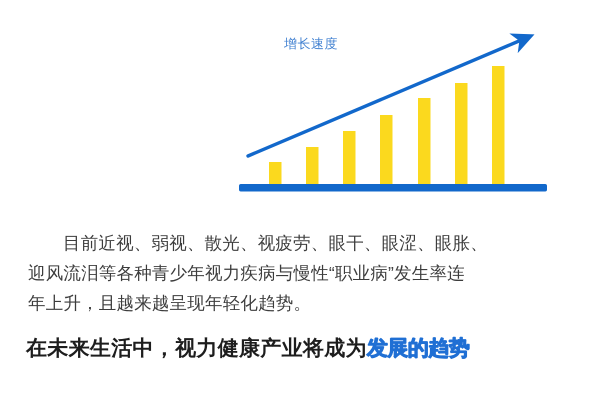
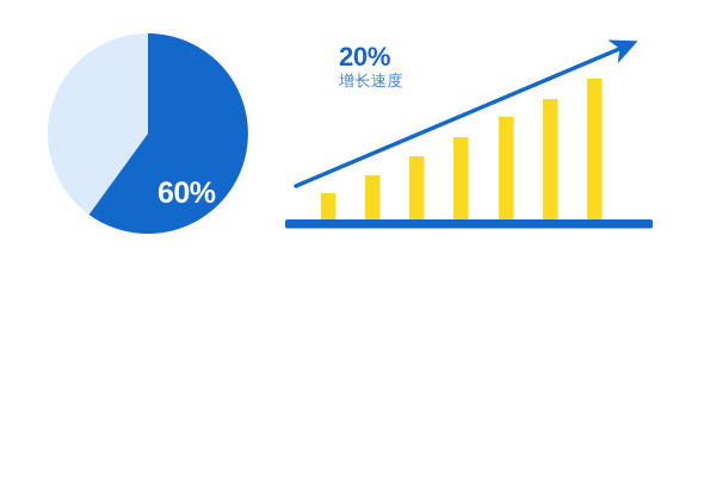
+ 60%
+ 20%
  增长速度
- 目前近视、弱视、散光、视疲劳、眼干、眼涩、眼胀、
- 迎风流泪等各种青少年视力疾病与慢性“职业病”发生率连
- 年上升，且越来越呈现年轻化趋势。
- 在未来生活中，视力健康产业将成为发展的趋势
